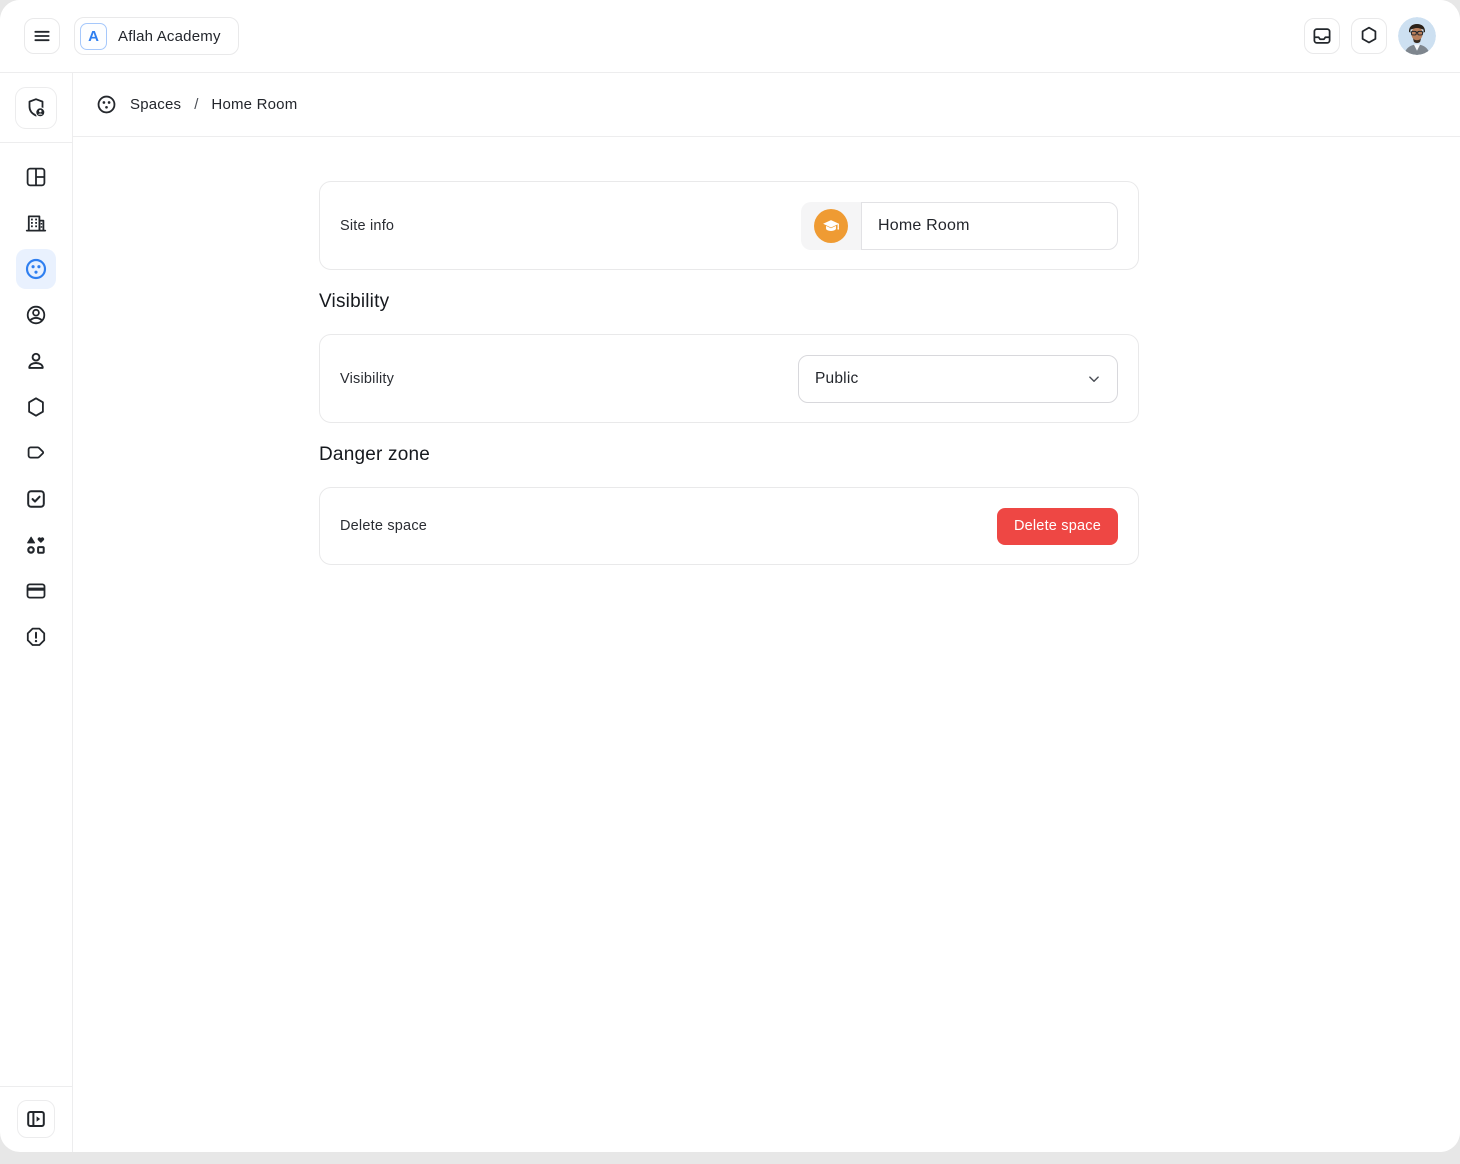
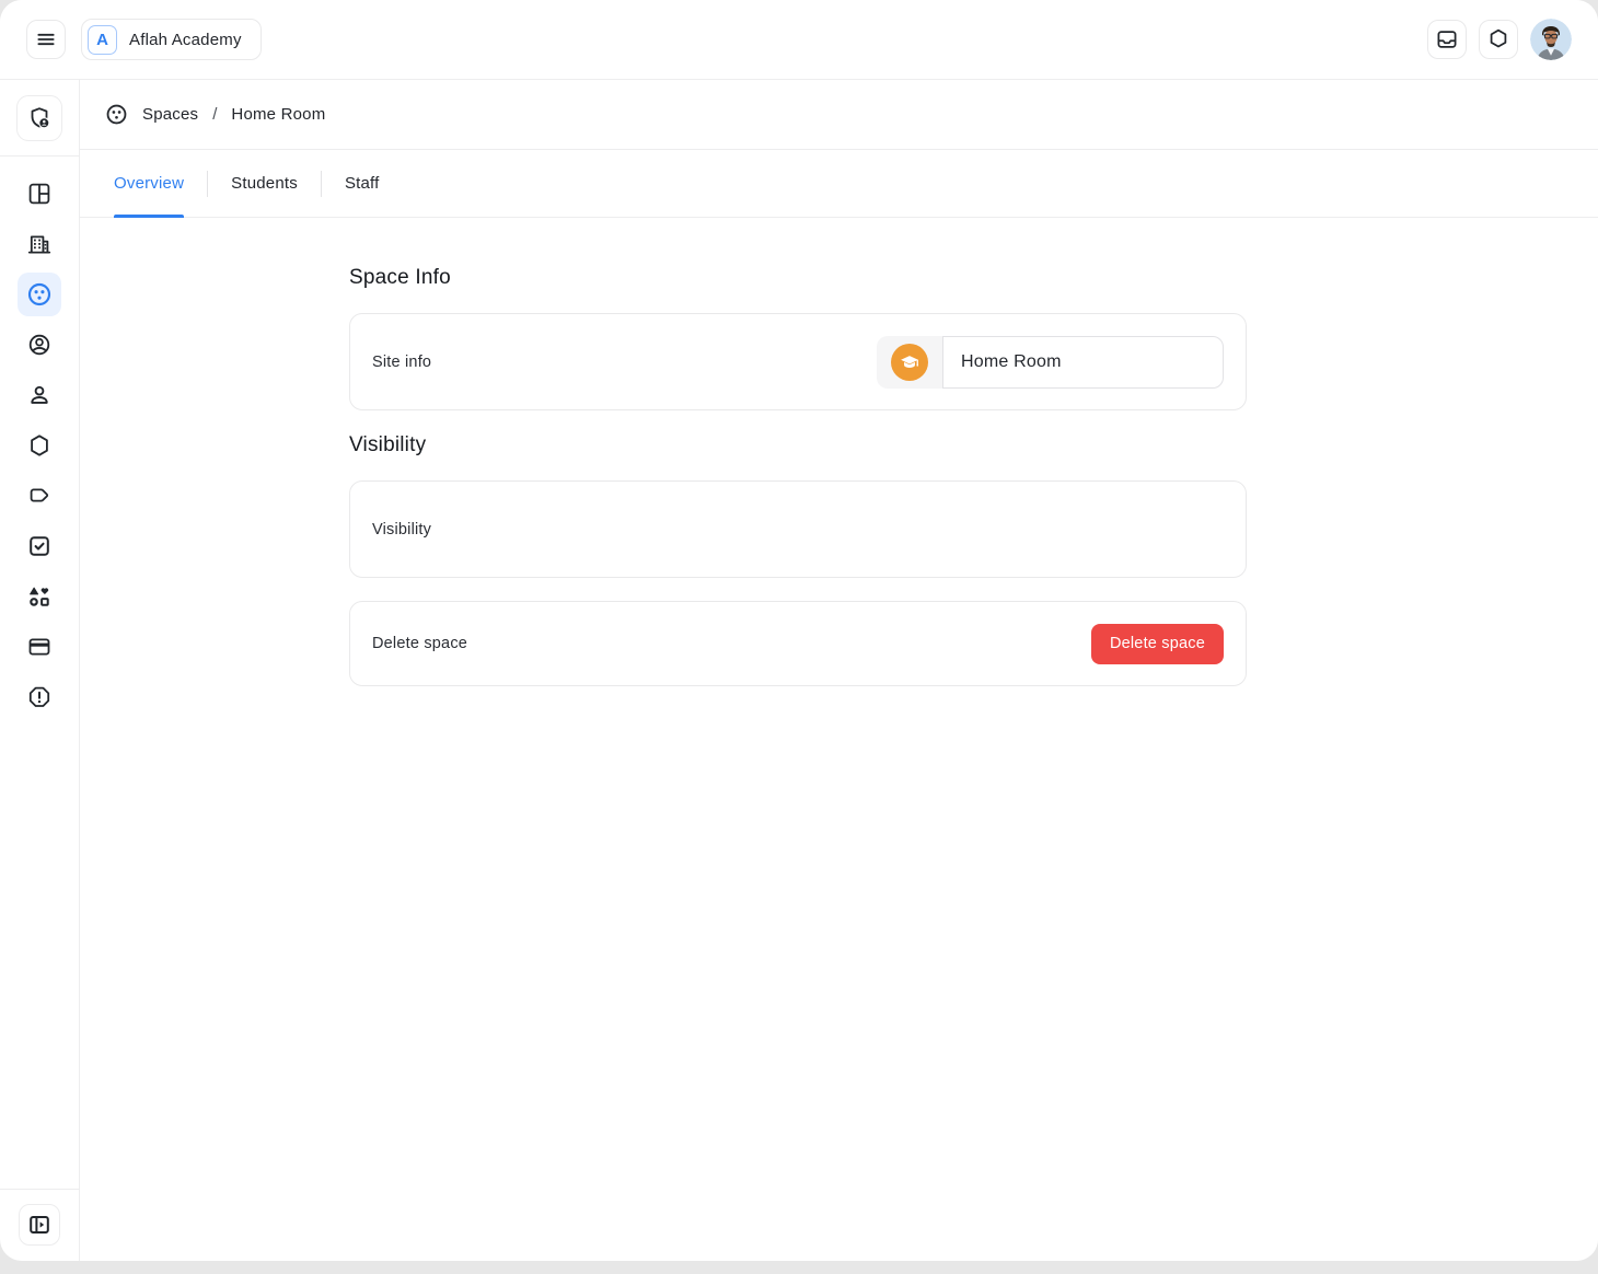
  A
  Aflah Academy
  Spaces
  /
  Home Room
+ Overview
+ Students
+ Staff
+ Space Info
  Site info
  Home Room
  Visibility
  Visibility
- Public
- Danger zone
  Delete space
  Delete space
